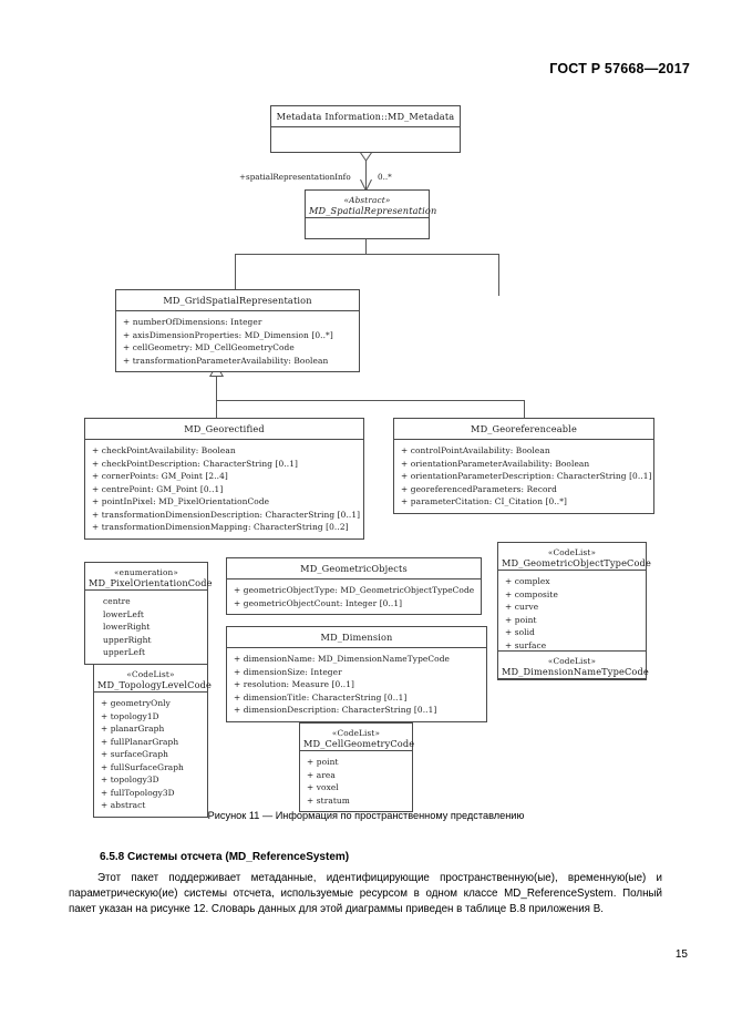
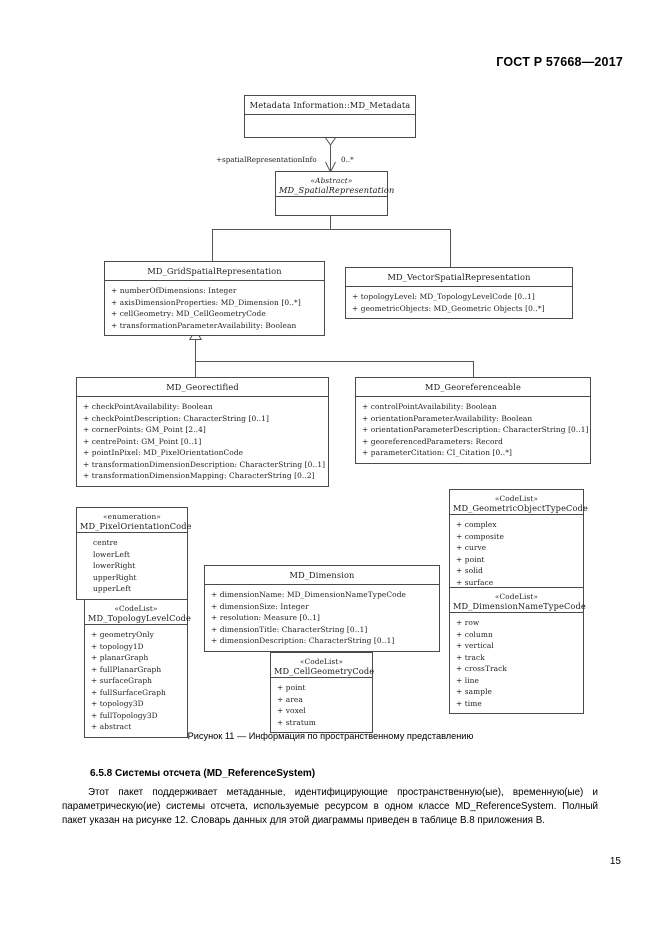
  ГОСТ Р 57668—2017
  +spatialRepresentationInfo
  0..*
  Metadata Information::MD_Metadata
  «Abstract»
  MD_SpatialRepresentation
  MD_GridSpatialRepresentation
  + numberOfDimensions: Integer
  + axisDimensionProperties: MD_Dimension [0..*]
  + cellGeometry: MD_CellGeometryCode
  + transformationParameterAvailability: Boolean
+ MD_VectorSpatialRepresentation
+ + topologyLevel: MD_TopologyLevelCode [0..1]
+ + geometricObjects: MD_Geometric Objects [0..*]
  MD_Georectified
  + checkPointAvailability: Boolean
  + checkPointDescription: CharacterString [0..1]
  + cornerPoints: GM_Point [2..4]
  + centrePoint: GM_Point [0..1]
  + pointInPixel: MD_PixelOrientationCode
  + transformationDimensionDescription: CharacterString [0..1]
  + transformationDimensionMapping: CharacterString [0..2]
  MD_Georeferenceable
  + controlPointAvailability: Boolean
  + orientationParameterAvailability: Boolean
  + orientationParameterDescription: CharacterString [0..1]
  + georeferencedParameters: Record
  + parameterCitation: CI_Citation [0..*]
  «enumeration»
  MD_PixelOrientationCode
  centre
  lowerLeft
  lowerRight
  upperRight
  upperLeft
  «CodeList»
  MD_TopologyLevelCode
  + geometryOnly
  + topology1D
  + planarGraph
  + fullPlanarGraph
  + surfaceGraph
  + fullSurfaceGraph
  + topology3D
  + fullTopology3D
  + abstract
- MD_GeometricObjects
- + geometricObjectType: MD_GeometricObjectTypeCode
- + geometricObjectCount: Integer [0..1]
  MD_Dimension
  + dimensionName: MD_DimensionNameTypeCode
  + dimensionSize: Integer
  + resolution: Measure [0..1]
  + dimensionTitle: CharacterString [0..1]
  + dimensionDescription: CharacterString [0..1]
  «CodeList»
  MD_GeometricObjectTypeCode
  + complex
  + composite
  + curve
  + point
  + solid
  + surface
  «CodeList»
  MD_DimensionNameTypeCode
+ + row
+ + column
+ + vertical
+ + track
+ + crossTrack
+ + line
+ + sample
+ + time
  «CodeList»
  MD_CellGeometryCode
  + point
  + area
  + voxel
  + stratum
  Рисунок 11 — Информация по пространственному представлению
  6.5.8 Системы отсчета (MD_ReferenceSystem)
  Этот пакет поддерживает метаданные, идентифицирующие пространственную(ые), временную(ые) и параметрическую(ие) системы отсчета, используемые ресурсом в одном классе MD_ReferenceSystem. Полный пакет указан на рисунке 12. Словарь данных для этой диаграммы приведен в таблице В.8 приложения В.
  15
